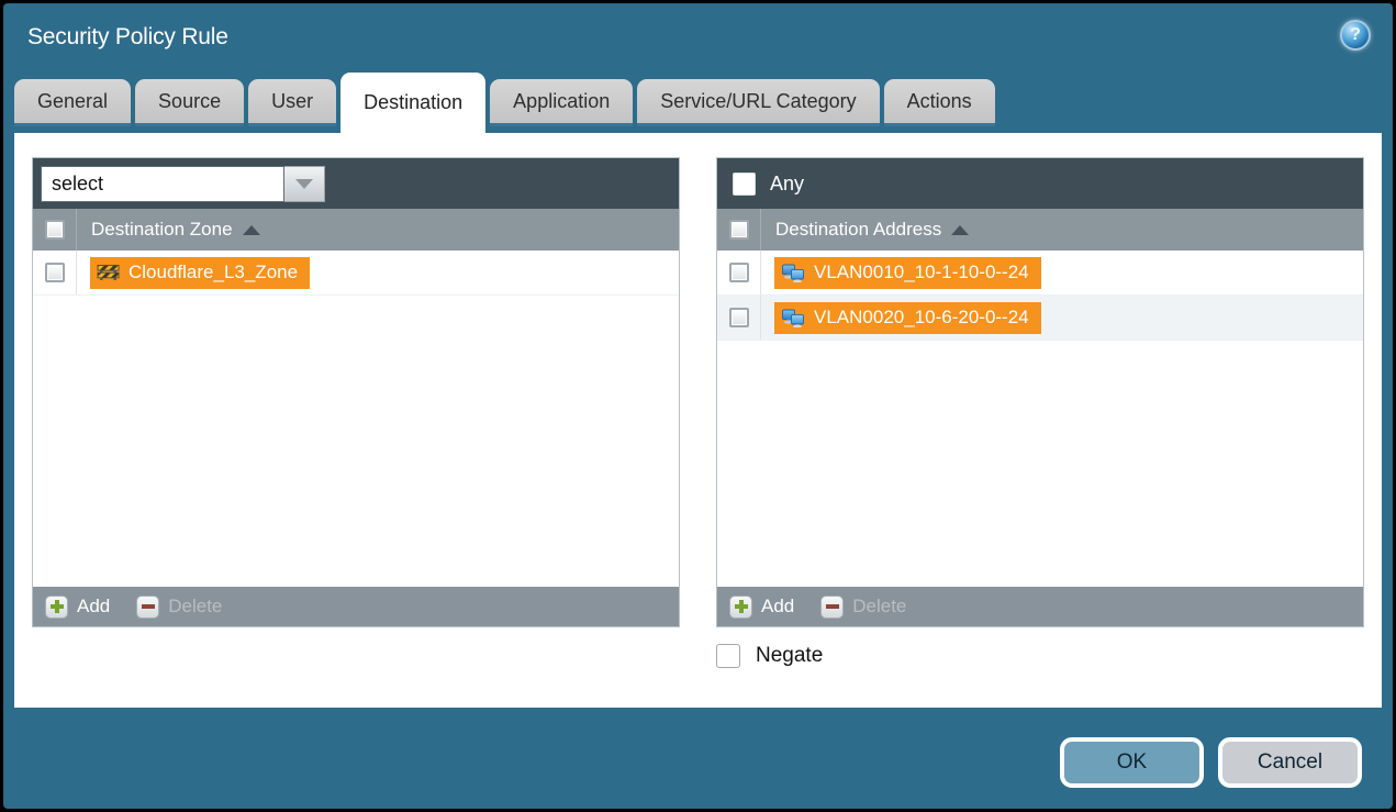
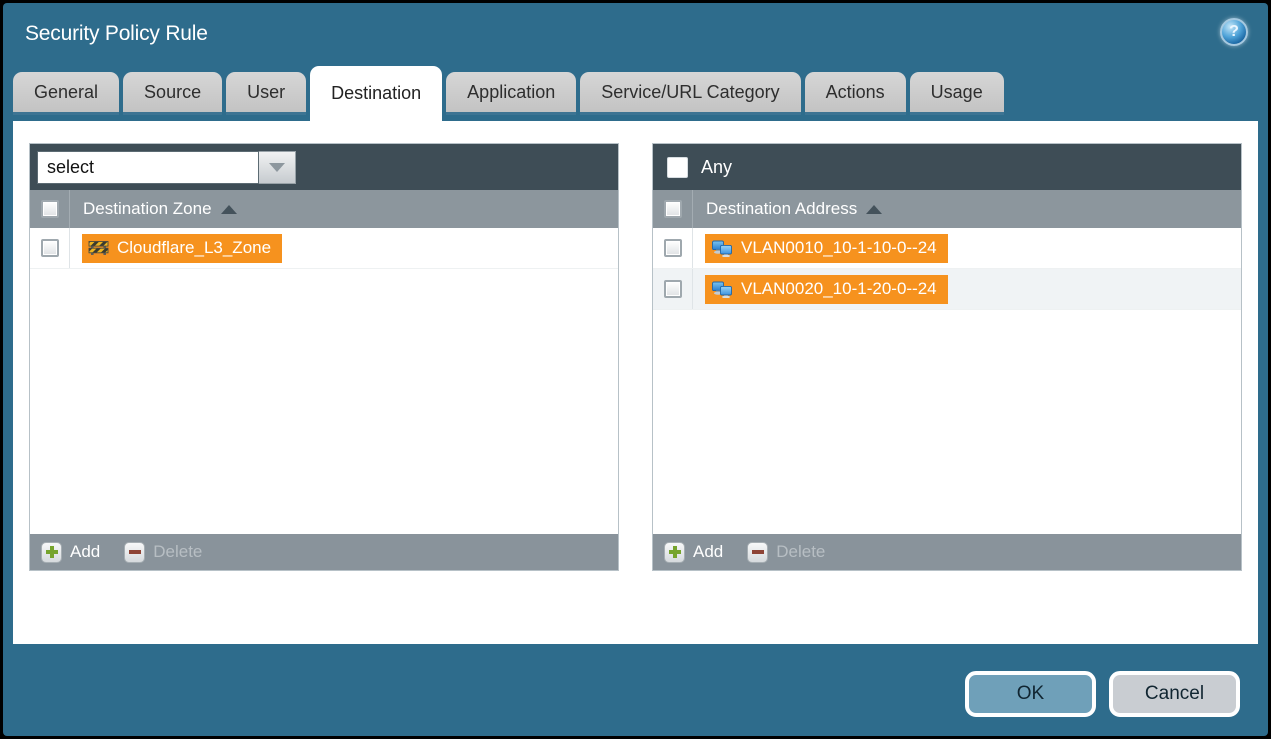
  Security Policy Rule
  ?
  General
  Source
  User
  Destination
  Application
  Service/URL Category
  Actions
+ Usage
  select
  Destination Zone
  Cloudflare_L3_Zone
  Add
  Delete
  Any
  Destination Address
  VLAN0010_10-1-10-0--24
- VLAN0020_10-6-20-0--24
+ VLAN0020_10-1-20-0--24
  Add
  Delete
- Negate
  OK
  Cancel
